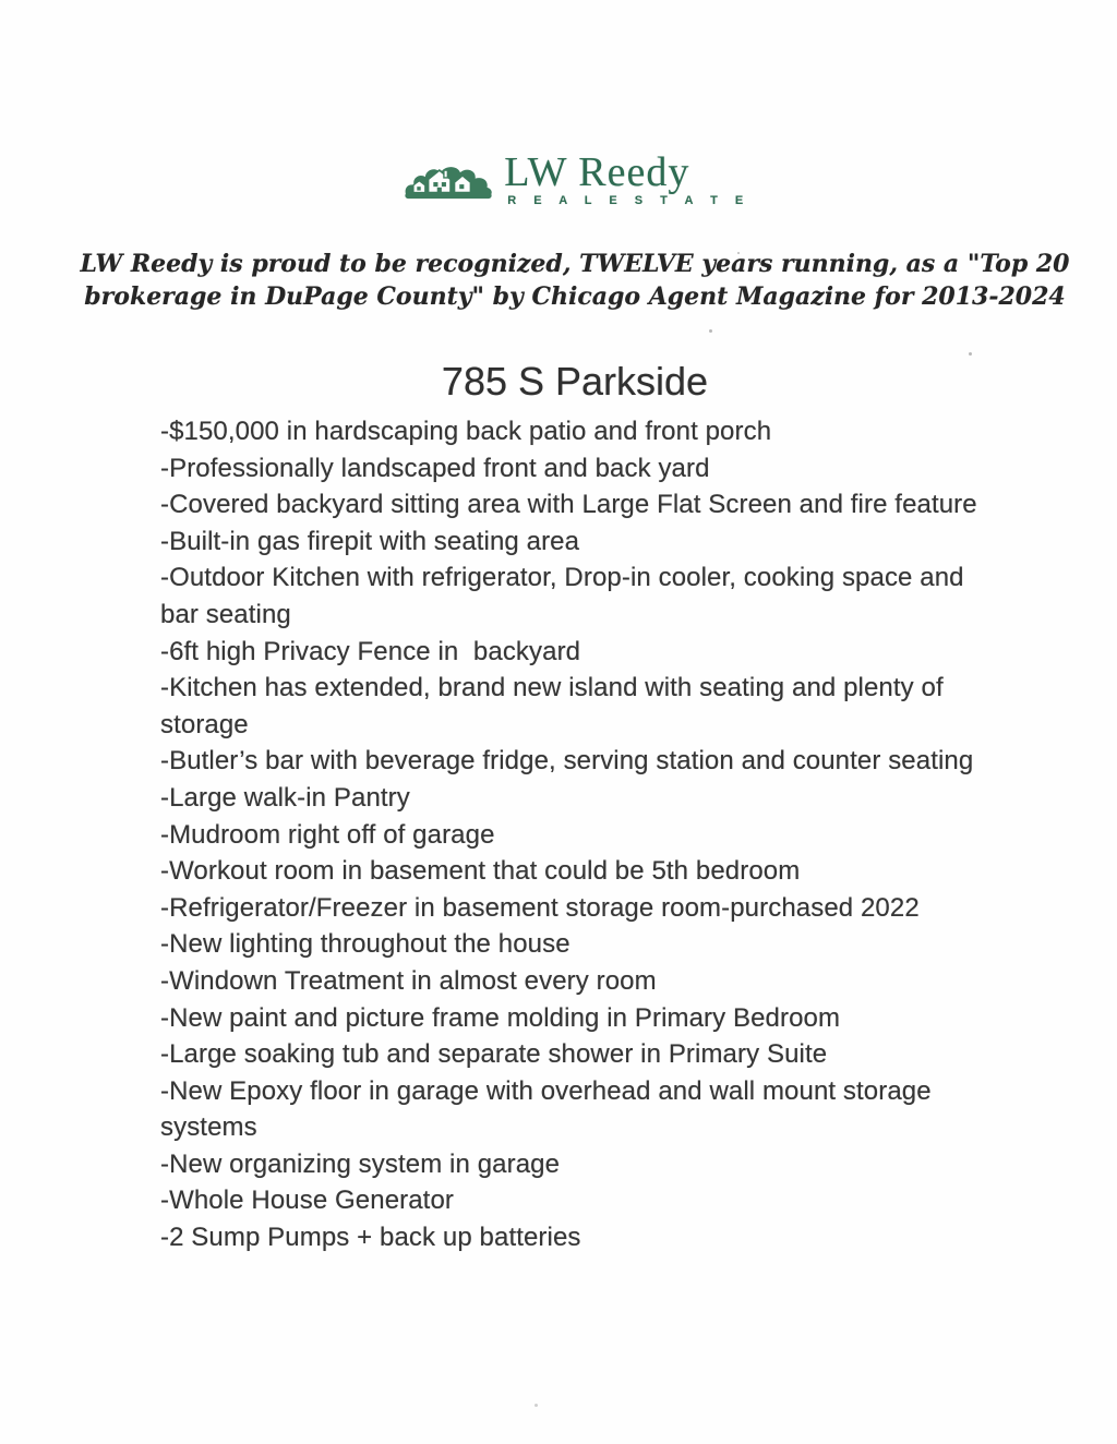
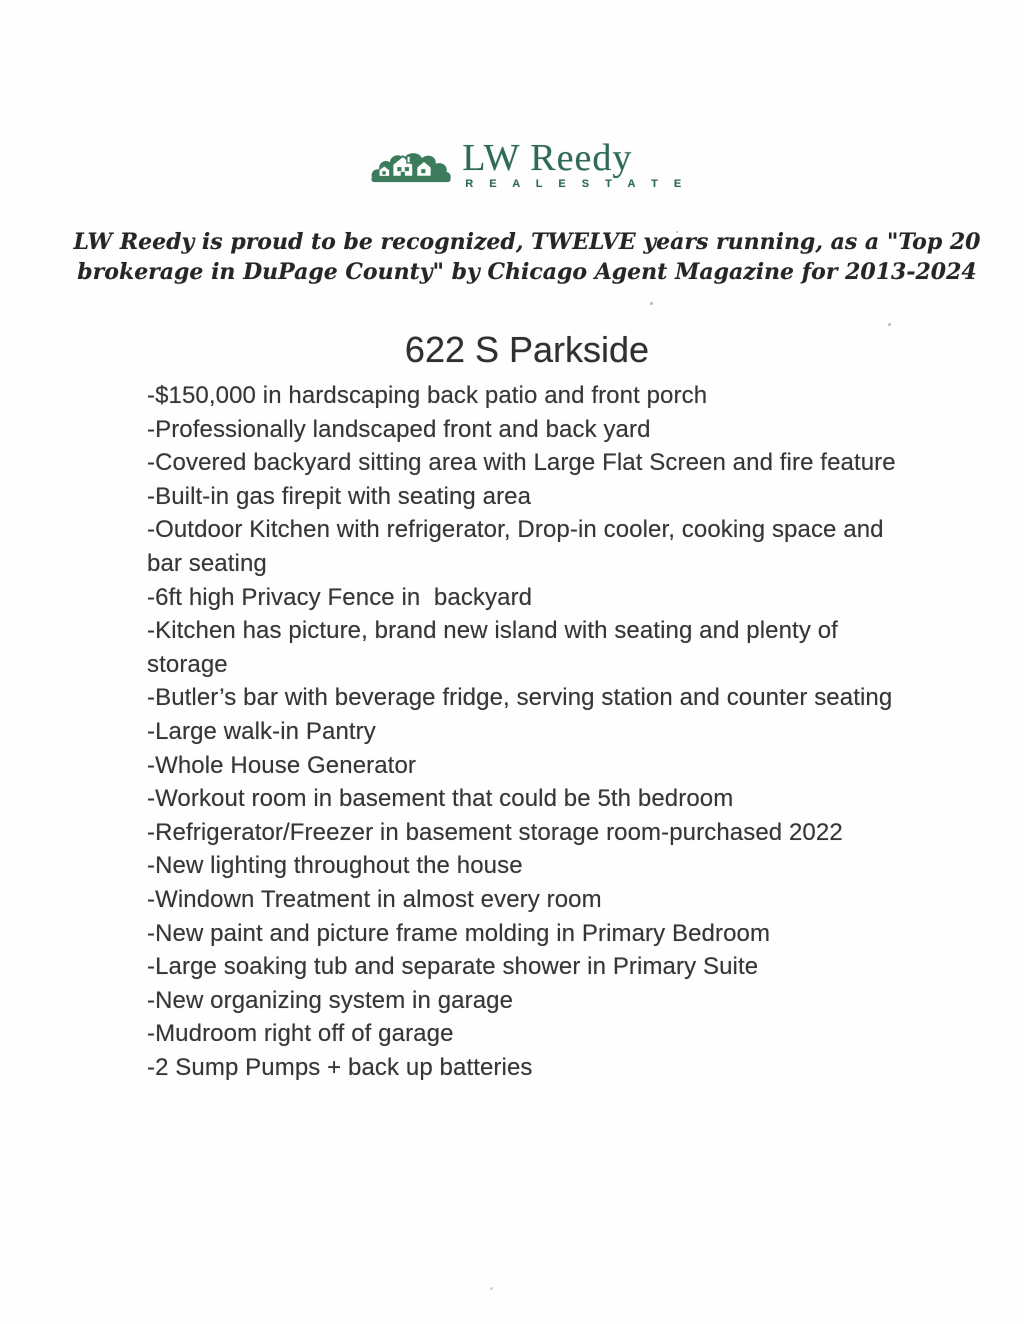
  LW Reedy
  R E A L E S T A T E
  LW Reedy is proud to be recognized, TWELVE years running, as a "Top 20
  brokerage in DuPage County" by Chicago Agent Magazine for 2013-2024
- 785 S Parkside
+ 622 S Parkside
  -$150,000 in hardscaping back patio and front porch
  -Professionally landscaped front and back yard
  -Covered backyard sitting area with Large Flat Screen and fire feature
  -Built-in gas firepit with seating area
  -Outdoor Kitchen with refrigerator, Drop-in cooler, cooking space and bar seating
  -6ft high Privacy Fence in backyard
- -Kitchen has extended, brand new island with seating and plenty of storage
+ -Kitchen has picture, brand new island with seating and plenty of storage
  -Butler’s bar with beverage fridge, serving station and counter seating
  -Large walk-in Pantry
- -Mudroom right off of garage
+ -Whole House Generator
  -Workout room in basement that could be 5th bedroom
  -Refrigerator/Freezer in basement storage room-purchased 2022
  -New lighting throughout the house
  -Windown Treatment in almost every room
  -New paint and picture frame molding in Primary Bedroom
  -Large soaking tub and separate shower in Primary Suite
- -New Epoxy floor in garage with overhead and wall mount storage systems
  -New organizing system in garage
- -Whole House Generator
+ -Mudroom right off of garage
  -2 Sump Pumps + back up batteries
